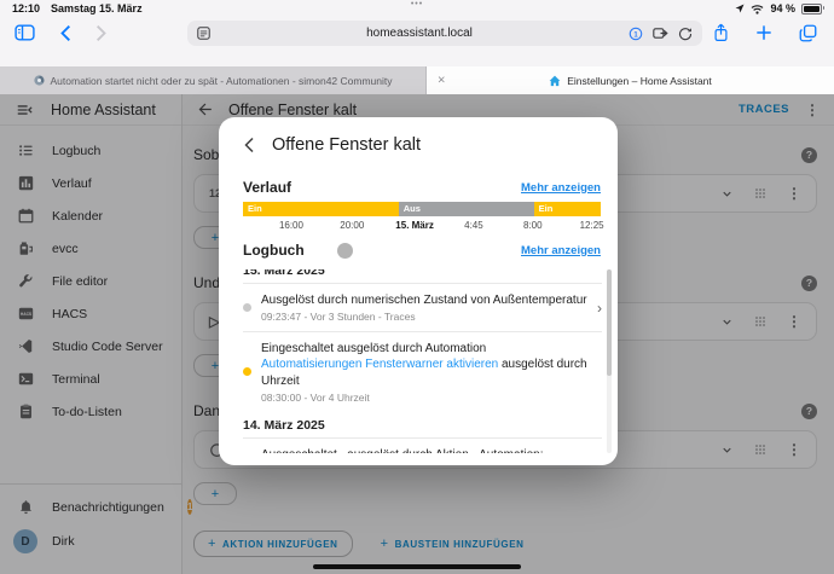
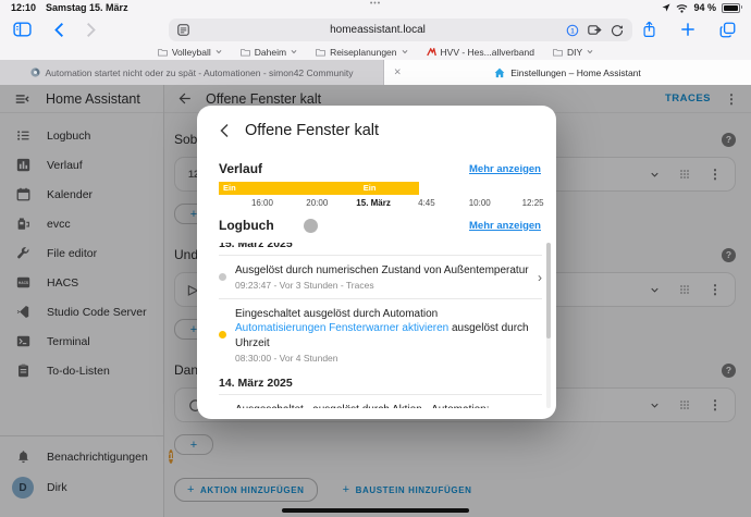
  12:10
  Samstag 15. März
  94 %
  homeassistant.local
+ Volleyball
+ Daheim
+ Reiseplanungen
+ HVV - Hes...allverband
+ DIY
  Automation startet nicht oder zu spät - Automationen - simon42 Community
  ×
  Einstellungen – Home Assistant
  Home Assistant
  Logbuch
  Verlauf
  Kalender
  evcc
  File editor
  HACS
  Studio Code Server
  Terminal
  To-do-Listen
  Benachrichtigungen
  1
  D
  Dirk
  Offene Fenster kalt
  TRACES
  ⋮
  ?
  ⋮
  +
  ?
  ▷
  ⋮
  +
  Dan
  ?
  ⋮
  +
  +
  AKTION HINZUFÜGEN
  +
  BAUSTEIN HINZUFÜGEN
  Offene Fenster kalt
  Verlauf
  Mehr anzeigen
  Ein
- Aus
  Ein
  16:00
  20:00
  15. März
  4:45
- 8:00
+ 10:00
  12:25
  Logbuch
  Mehr anzeigen
  15. März 2025
  Ausgelöst durch numerischen Zustand von Außentemperatur
  09:23:47 - Vor 3 Stunden - Traces
  ›
  Eingeschaltet ausgelöst durch Automation
  Automatisierungen Fensterwarner aktivieren ausgelöst durch Uhrzeit
- 08:30:00 - Vor 4 Uhrzeit
+ 08:30:00 - Vor 4 Stunden
  14. März 2025
